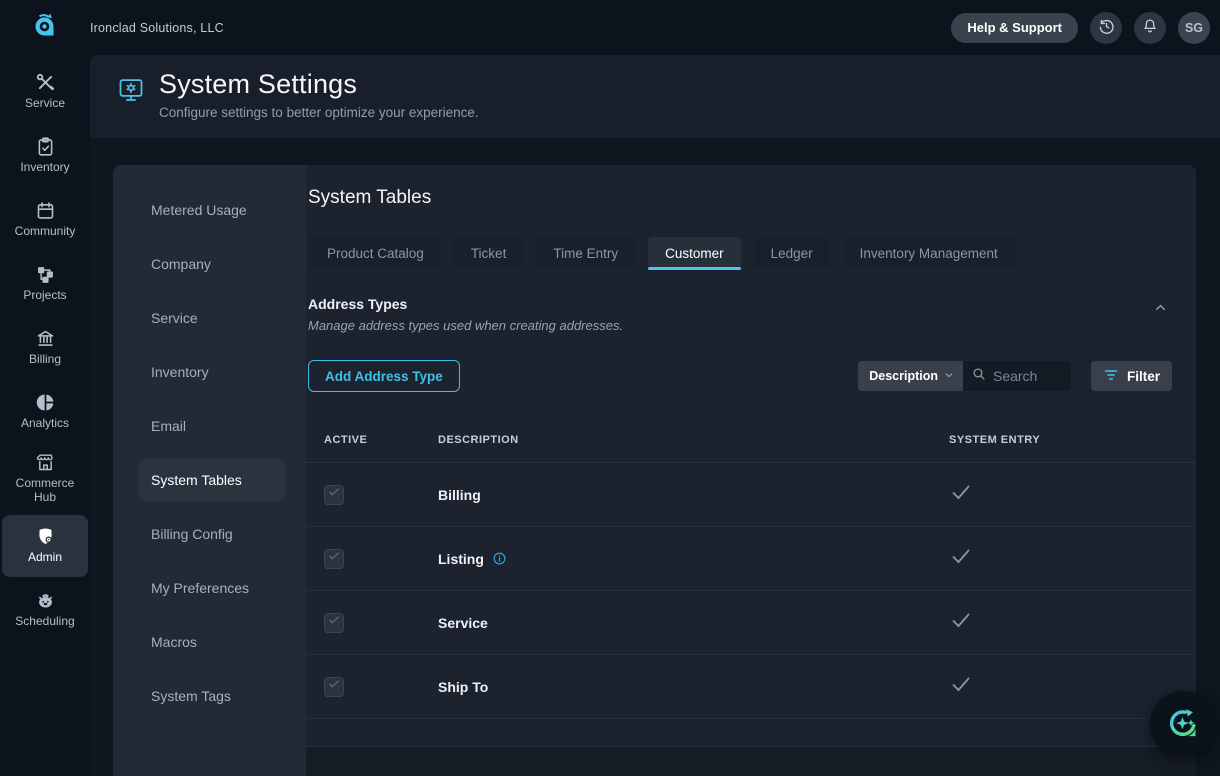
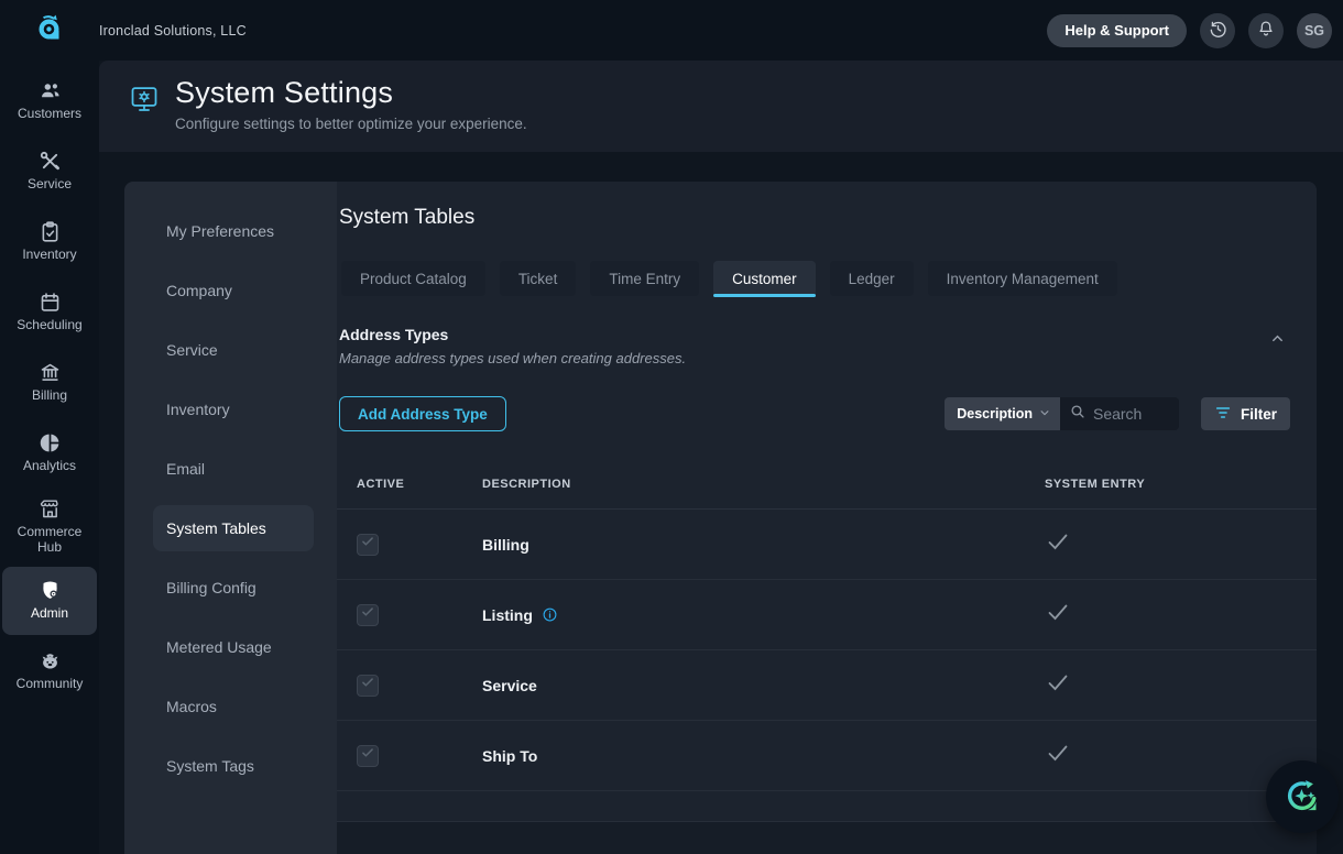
  Ironclad Solutions, LLC
  Help & Support
  SG
+ Customers
  Service
  Inventory
- Community
+ Scheduling
- Projects
  Billing
  Analytics
  Commerce Hub
  Admin
- Scheduling
+ Community
  System Settings
  Configure settings to better optimize your experience.
- Metered Usage
+ My Preferences
  Company
  Service
  Inventory
  Email
  System Tables
  Billing Config
- My Preferences
+ Metered Usage
  Macros
  System Tags
  System Tables
  Product Catalog
  Ticket
  Time Entry
  Customer
  Ledger
  Inventory Management
  Address Types
  Manage address types used when creating addresses.
  Add Address Type
  Description
  Search
  Filter
  ACTIVE
  DESCRIPTION
  SYSTEM ENTRY
  Billing
  Listing
  Service
  Ship To
